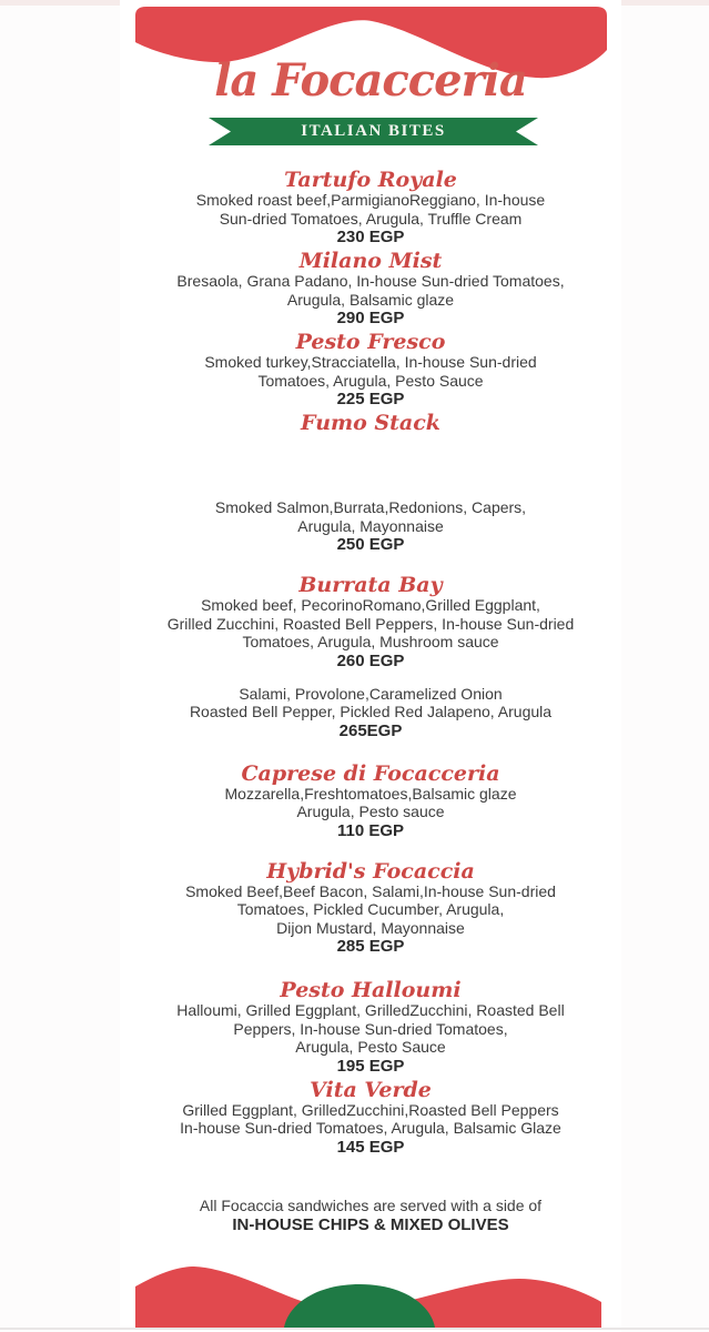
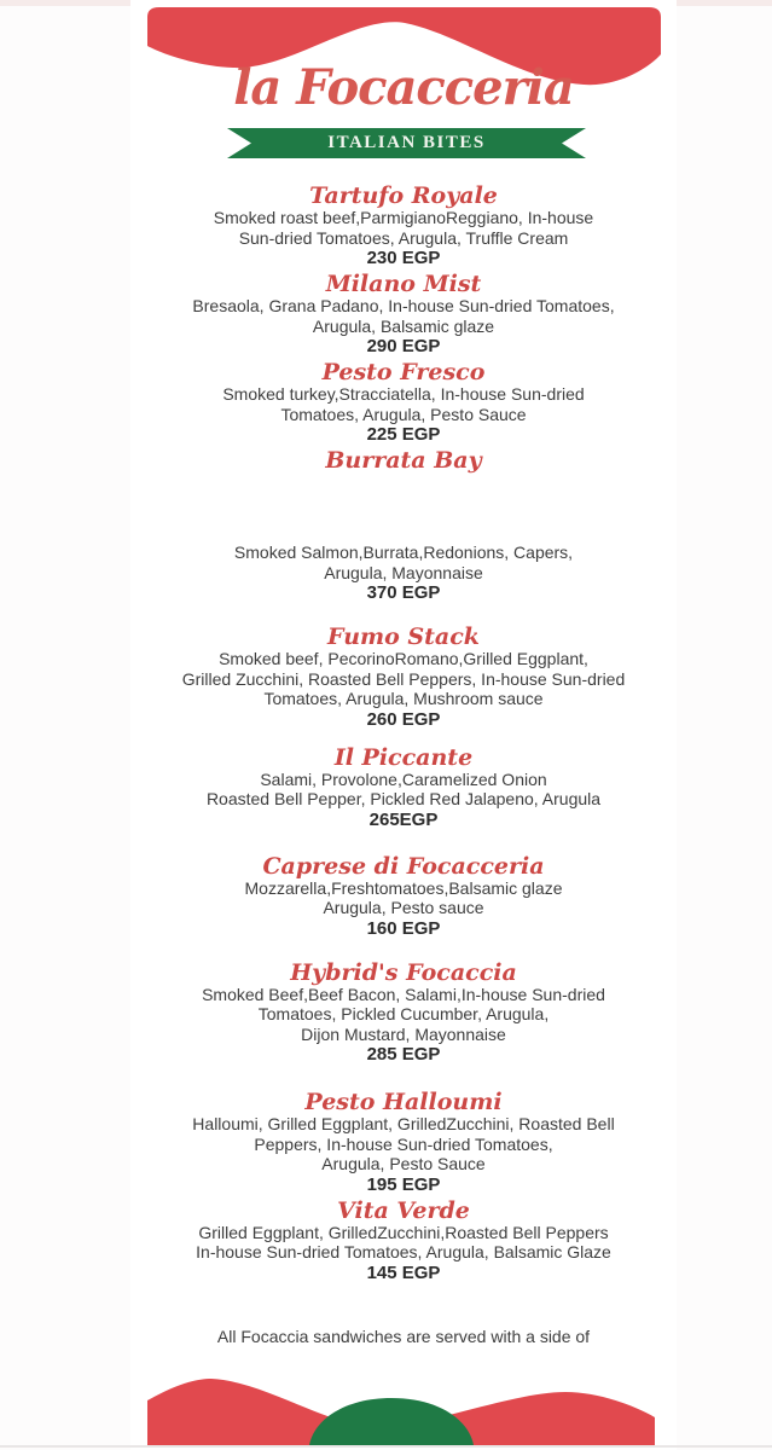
  la Focacceria
  ITALIAN BITES
  Tartufo Royale
  Smoked roast beef,ParmigianoReggiano, In-house
  Sun-dried Tomatoes, Arugula, Truffle Cream
  230 EGP
  Milano Mist
  Bresaola, Grana Padano, In-house Sun-dried Tomatoes,
  Arugula, Balsamic glaze
  290 EGP
  Pesto Fresco
  Smoked turkey,Stracciatella, In-house Sun-dried
  Tomatoes, Arugula, Pesto Sauce
  225 EGP
- Fumo Stack
+ Burrata Bay
  Smoked Salmon,Burrata,Redonions, Capers,
  Arugula, Mayonnaise
- 250 EGP
+ 370 EGP
- Burrata Bay
+ Fumo Stack
  Smoked beef, PecorinoRomano,Grilled Eggplant,
  Grilled Zucchini, Roasted Bell Peppers, In-house Sun-dried
  Tomatoes, Arugula, Mushroom sauce
  260 EGP
+ Il Piccante
  Salami, Provolone,Caramelized Onion
  Roasted Bell Pepper, Pickled Red Jalapeno, Arugula
  265EGP
  Caprese di Focacceria
  Mozzarella,Freshtomatoes,Balsamic glaze
  Arugula, Pesto sauce
- 110 EGP
+ 160 EGP
  Hybrid's Focaccia
  Smoked Beef,Beef Bacon, Salami,In-house Sun-dried
  Tomatoes, Pickled Cucumber, Arugula,
  Dijon Mustard, Mayonnaise
  285 EGP
  Pesto Halloumi
  Halloumi, Grilled Eggplant, GrilledZucchini, Roasted Bell
  Peppers, In-house Sun-dried Tomatoes,
  Arugula, Pesto Sauce
  195 EGP
  Vita Verde
  Grilled Eggplant, GrilledZucchini,Roasted Bell Peppers
  In-house Sun-dried Tomatoes, Arugula, Balsamic Glaze
  145 EGP
  All Focaccia sandwiches are served with a side of
- IN-HOUSE CHIPS & MIXED OLIVES
